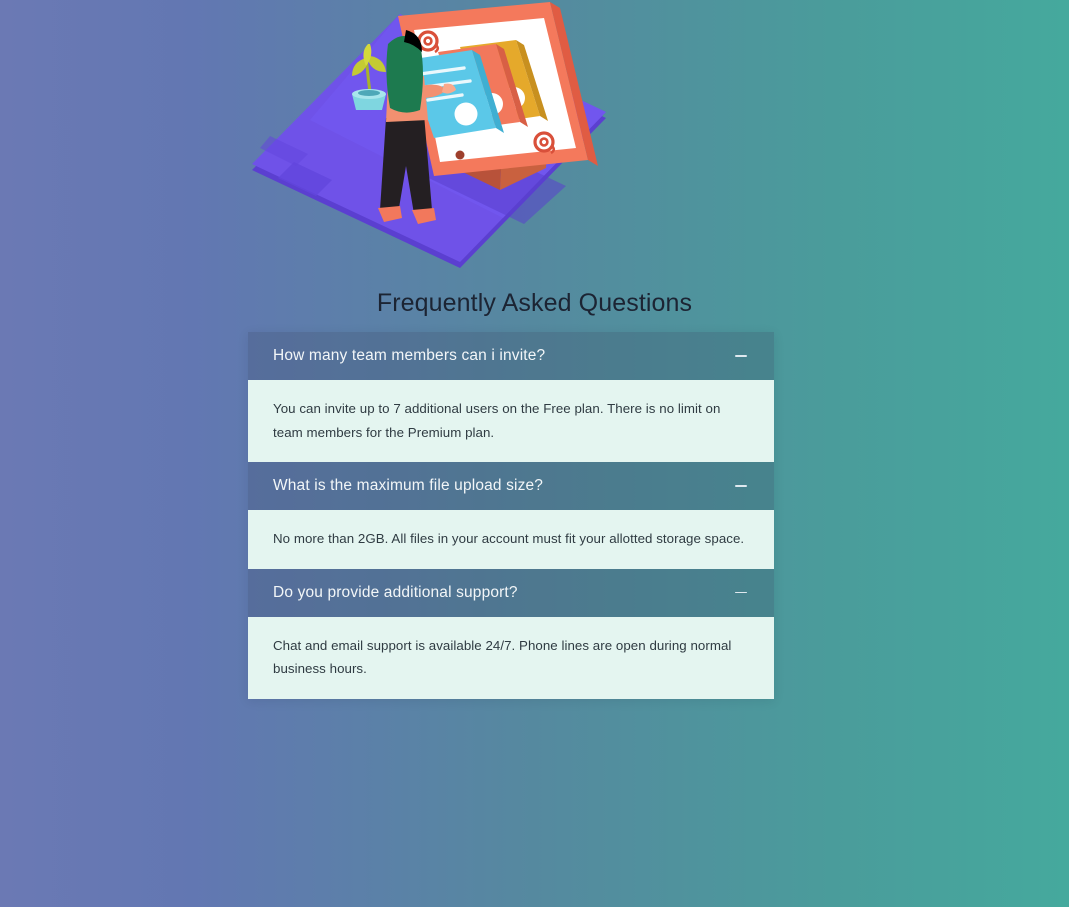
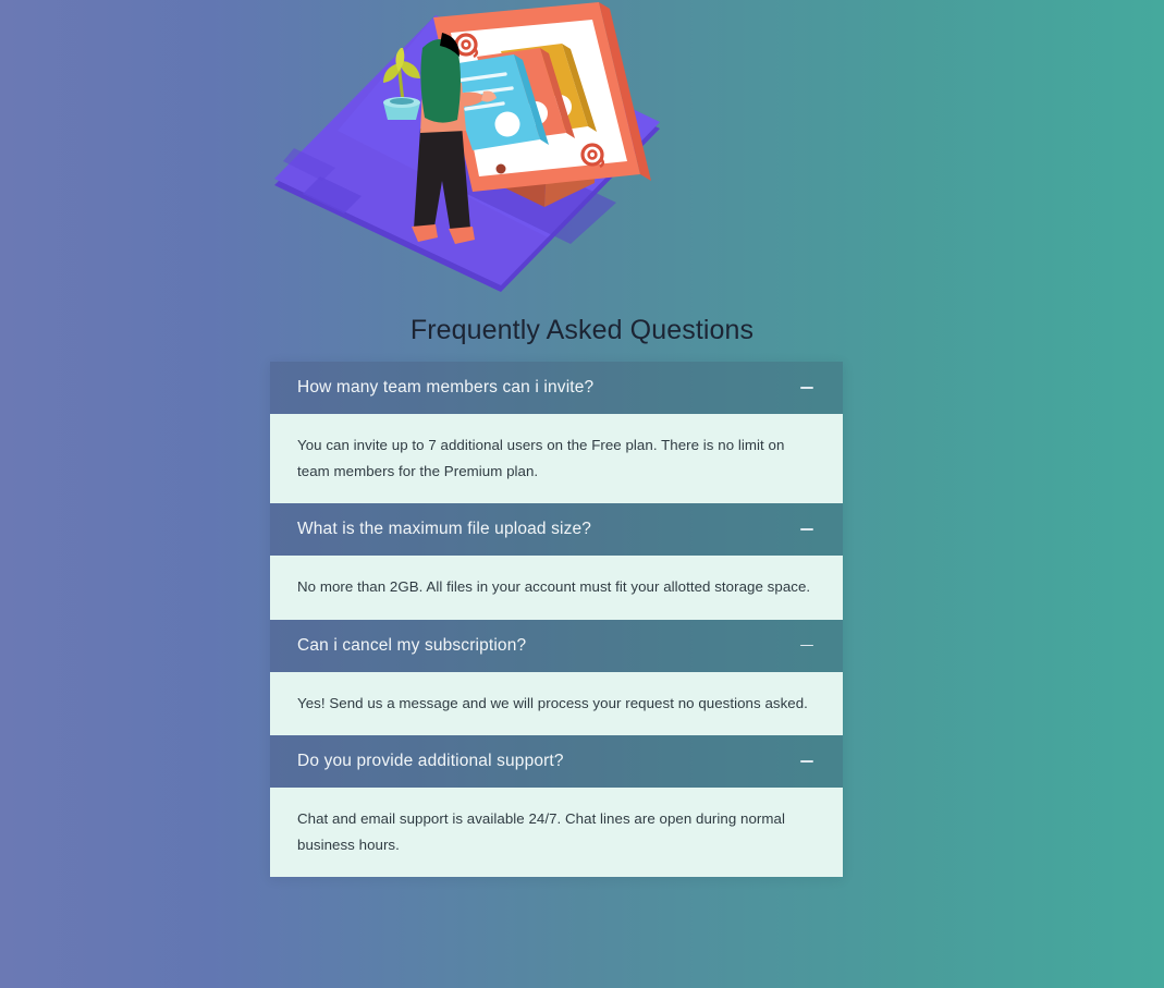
  Frequently Asked Questions
  How many team members can i invite?
  You can invite up to 7 additional users on the Free plan. There is no limit on team members for the Premium plan.
  What is the maximum file upload size?
  No more than 2GB. All files in your account must fit your allotted storage space.
+ Can i cancel my subscription?
+ Yes! Send us a message and we will process your request no questions asked.
  Do you provide additional support?
- Chat and email support is available 24/7. Phone lines are open during normal business hours.
+ Chat and email support is available 24/7. Chat lines are open during normal business hours.
